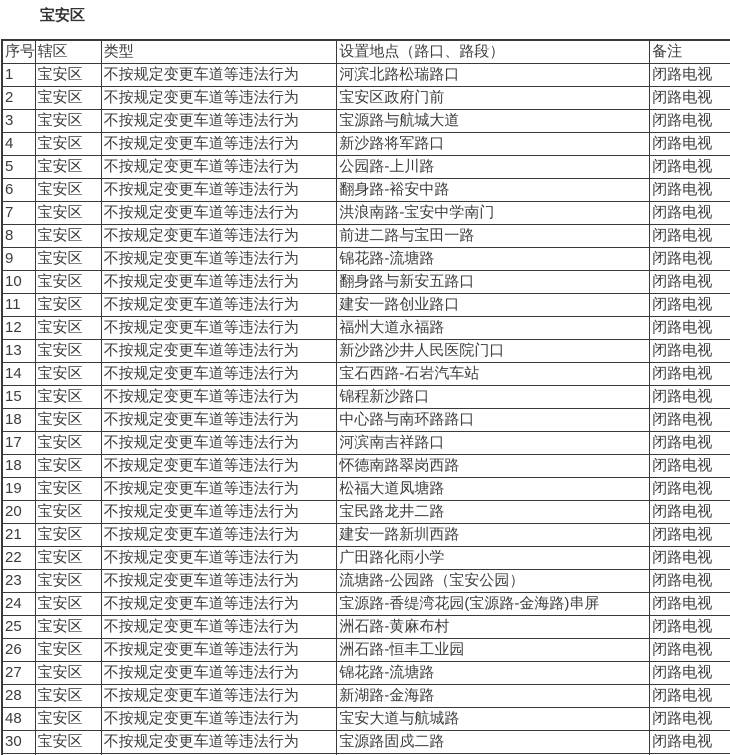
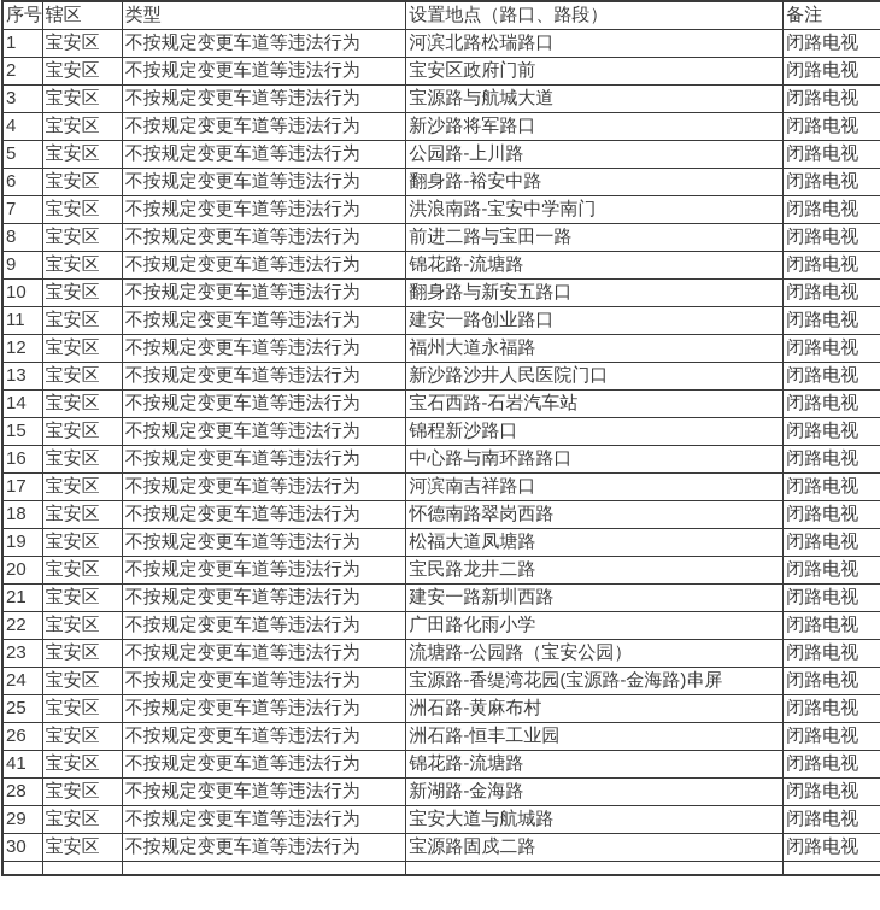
- 宝安区
  序号	辖区	类型	设置地点（路口、路段）	备注
  1	宝安区	不按规定变更车道等违法行为	河滨北路松瑞路口	闭路电视
  2	宝安区	不按规定变更车道等违法行为	宝安区政府门前	闭路电视
  3	宝安区	不按规定变更车道等违法行为	宝源路与航城大道	闭路电视
  4	宝安区	不按规定变更车道等违法行为	新沙路将军路口	闭路电视
  5	宝安区	不按规定变更车道等违法行为	公园路-上川路	闭路电视
  6	宝安区	不按规定变更车道等违法行为	翻身路-裕安中路	闭路电视
  7	宝安区	不按规定变更车道等违法行为	洪浪南路-宝安中学南门	闭路电视
  8	宝安区	不按规定变更车道等违法行为	前进二路与宝田一路	闭路电视
  9	宝安区	不按规定变更车道等违法行为	锦花路-流塘路	闭路电视
  10	宝安区	不按规定变更车道等违法行为	翻身路与新安五路口	闭路电视
  11	宝安区	不按规定变更车道等违法行为	建安一路创业路口	闭路电视
  12	宝安区	不按规定变更车道等违法行为	福州大道永福路	闭路电视
  13	宝安区	不按规定变更车道等违法行为	新沙路沙井人民医院门口	闭路电视
  14	宝安区	不按规定变更车道等违法行为	宝石西路-石岩汽车站	闭路电视
  15	宝安区	不按规定变更车道等违法行为	锦程新沙路口	闭路电视
- 18	宝安区	不按规定变更车道等违法行为	中心路与南环路路口	闭路电视
+ 16	宝安区	不按规定变更车道等违法行为	中心路与南环路路口	闭路电视
  17	宝安区	不按规定变更车道等违法行为	河滨南吉祥路口	闭路电视
  18	宝安区	不按规定变更车道等违法行为	怀德南路翠岗西路	闭路电视
  19	宝安区	不按规定变更车道等违法行为	松福大道凤塘路	闭路电视
  20	宝安区	不按规定变更车道等违法行为	宝民路龙井二路	闭路电视
  21	宝安区	不按规定变更车道等违法行为	建安一路新圳西路	闭路电视
  22	宝安区	不按规定变更车道等违法行为	广田路化雨小学	闭路电视
  23	宝安区	不按规定变更车道等违法行为	流塘路-公园路（宝安公园）	闭路电视
  24	宝安区	不按规定变更车道等违法行为	宝源路-香缇湾花园(宝源路-金海路)串屏	闭路电视
  25	宝安区	不按规定变更车道等违法行为	洲石路-黄麻布村	闭路电视
  26	宝安区	不按规定变更车道等违法行为	洲石路-恒丰工业园	闭路电视
- 27	宝安区	不按规定变更车道等违法行为	锦花路-流塘路	闭路电视
+ 41	宝安区	不按规定变更车道等违法行为	锦花路-流塘路	闭路电视
  28	宝安区	不按规定变更车道等违法行为	新湖路-金海路	闭路电视
- 48	宝安区	不按规定变更车道等违法行为	宝安大道与航城路	闭路电视
+ 29	宝安区	不按规定变更车道等违法行为	宝安大道与航城路	闭路电视
  30	宝安区	不按规定变更车道等违法行为	宝源路固戍二路	闭路电视
